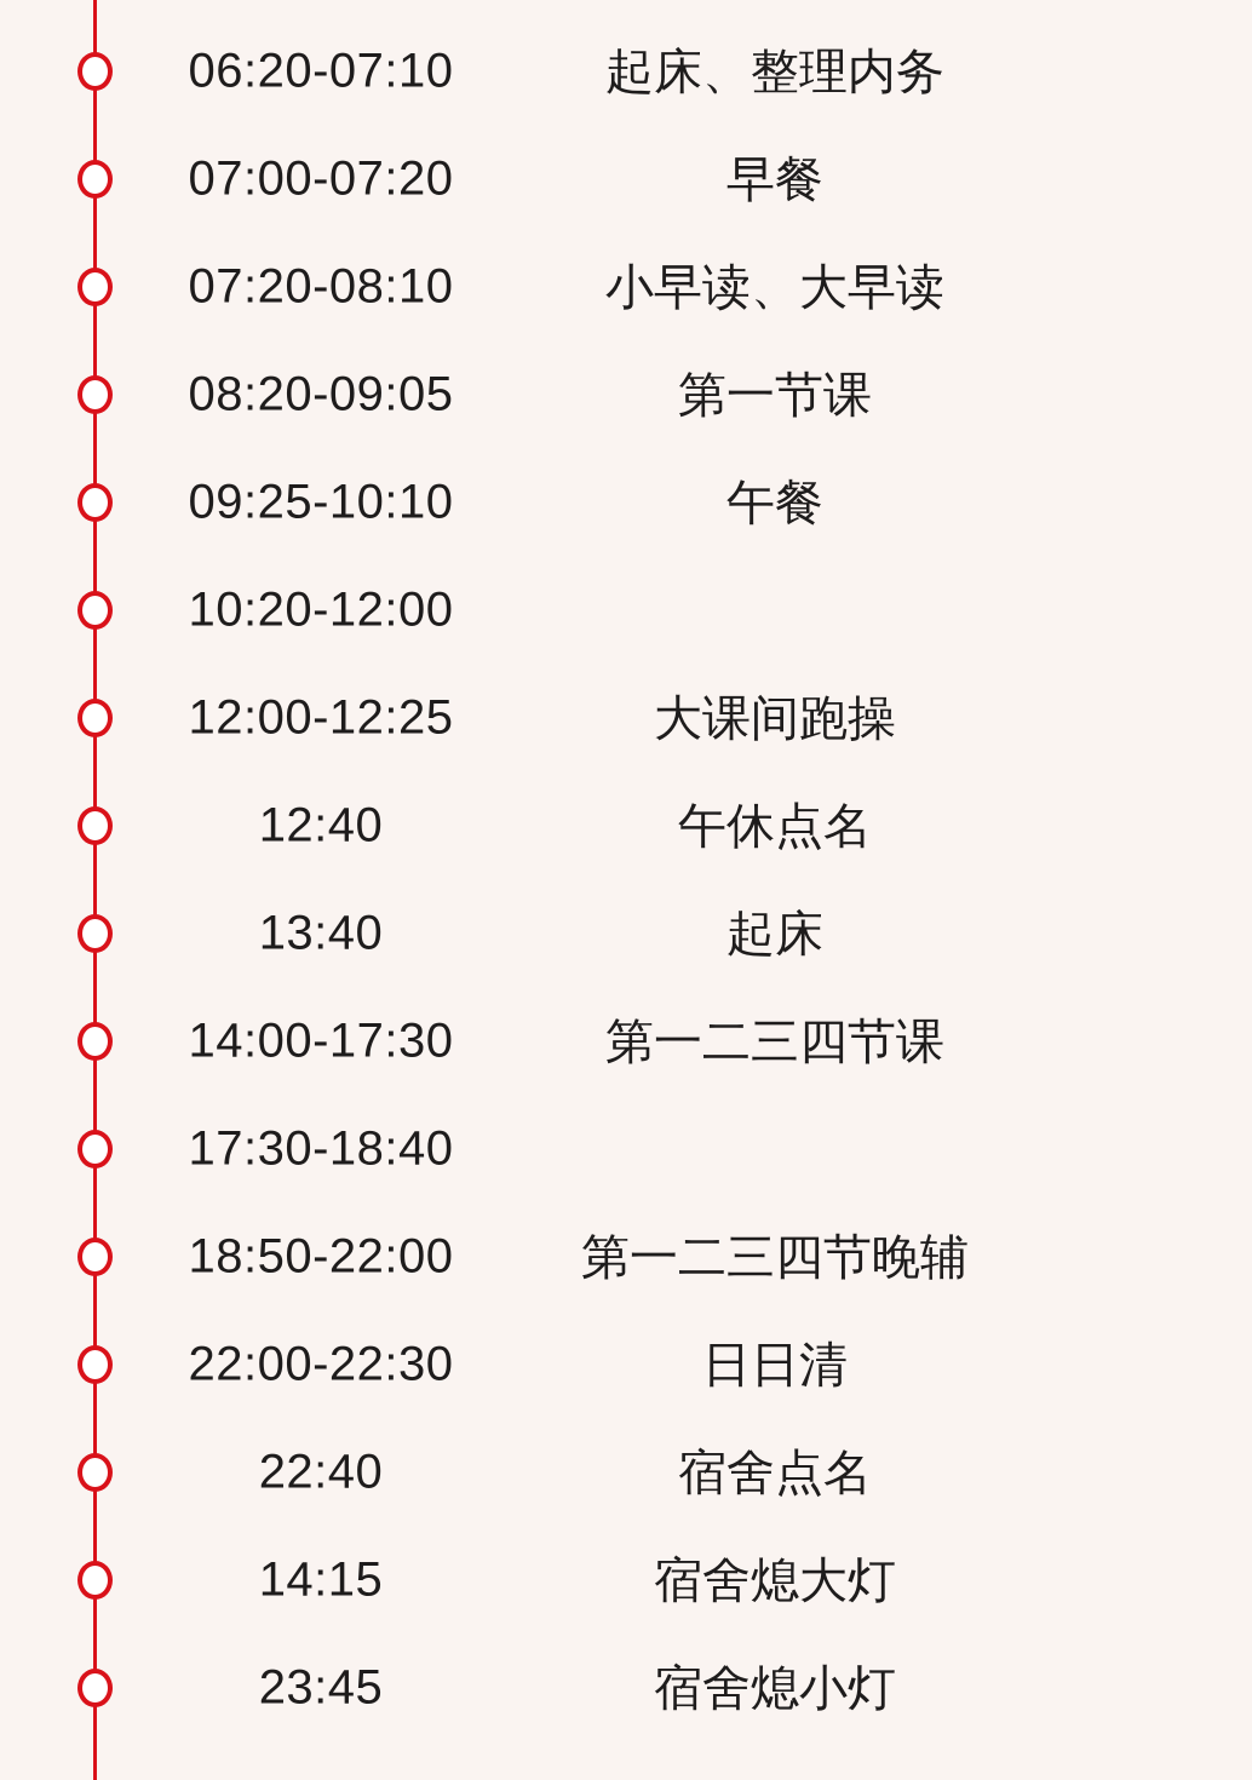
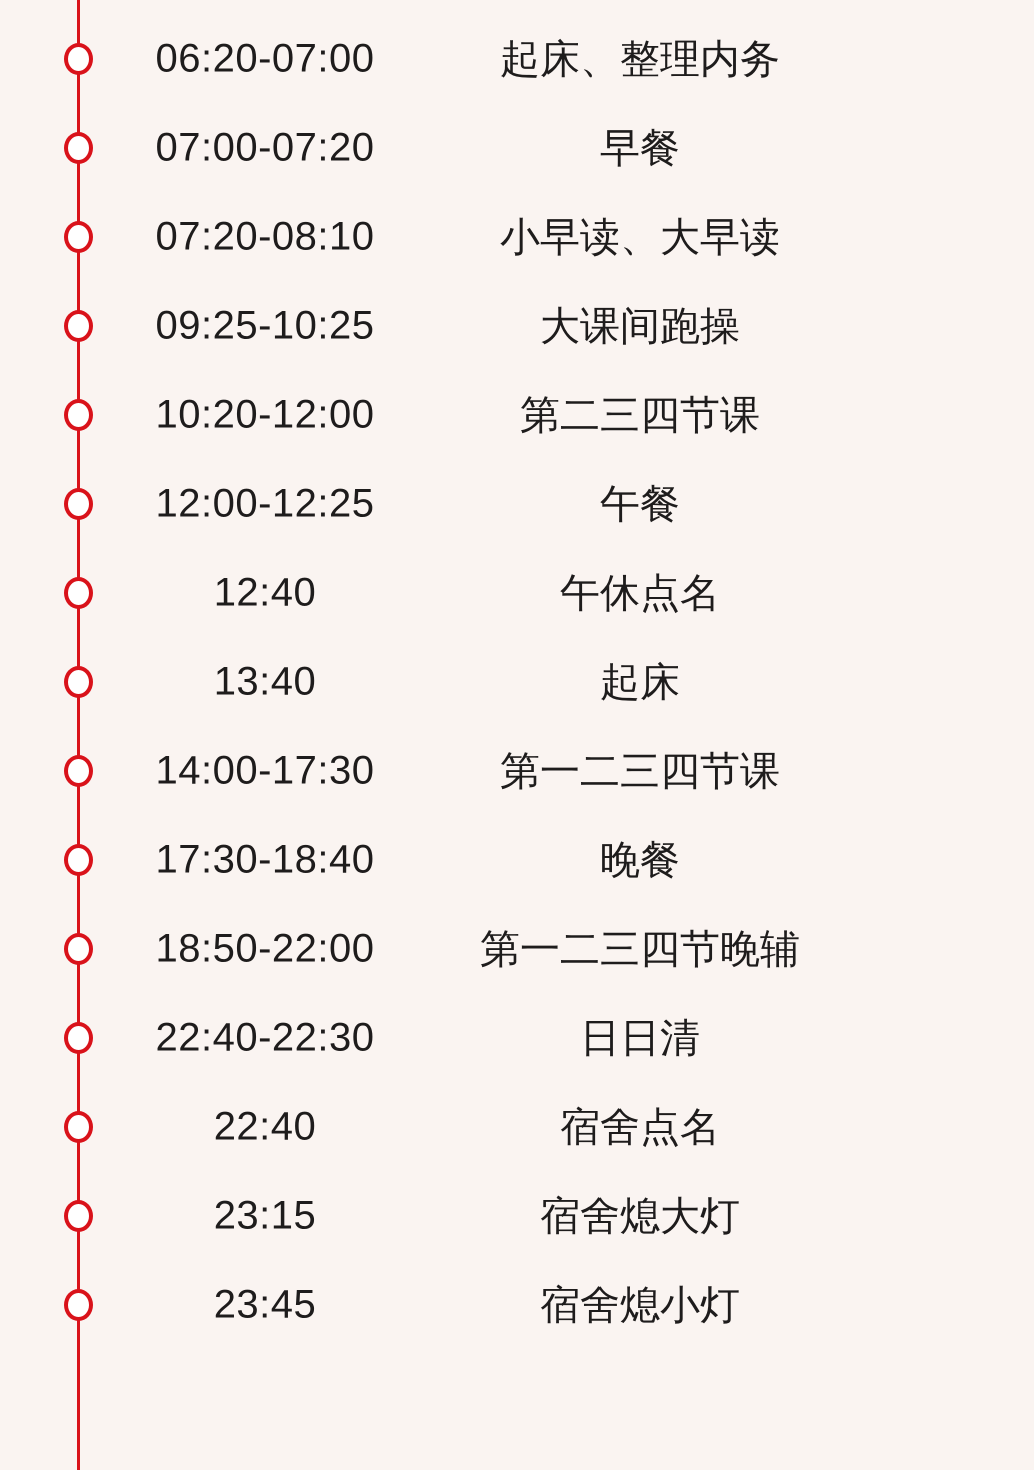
- 06:20-07:10
+ 06:20-07:00
  起床、整理内务
  07:00-07:20
  早餐
  07:20-08:10
  小早读、大早读
- 08:20-09:05
- 第一节课
- 09:25-10:10
+ 09:25-10:25
- 午餐
+ 大课间跑操
  10:20-12:00
+ 第二三四节课
  12:00-12:25
- 大课间跑操
+ 午餐
  12:40
  午休点名
  13:40
  起床
  14:00-17:30
  第一二三四节课
  17:30-18:40
+ 晚餐
  18:50-22:00
  第一二三四节晚辅
- 22:00-22:30
+ 22:40-22:30
  日日清
  22:40
  宿舍点名
- 14:15
+ 23:15
  宿舍熄大灯
  23:45
  宿舍熄小灯
